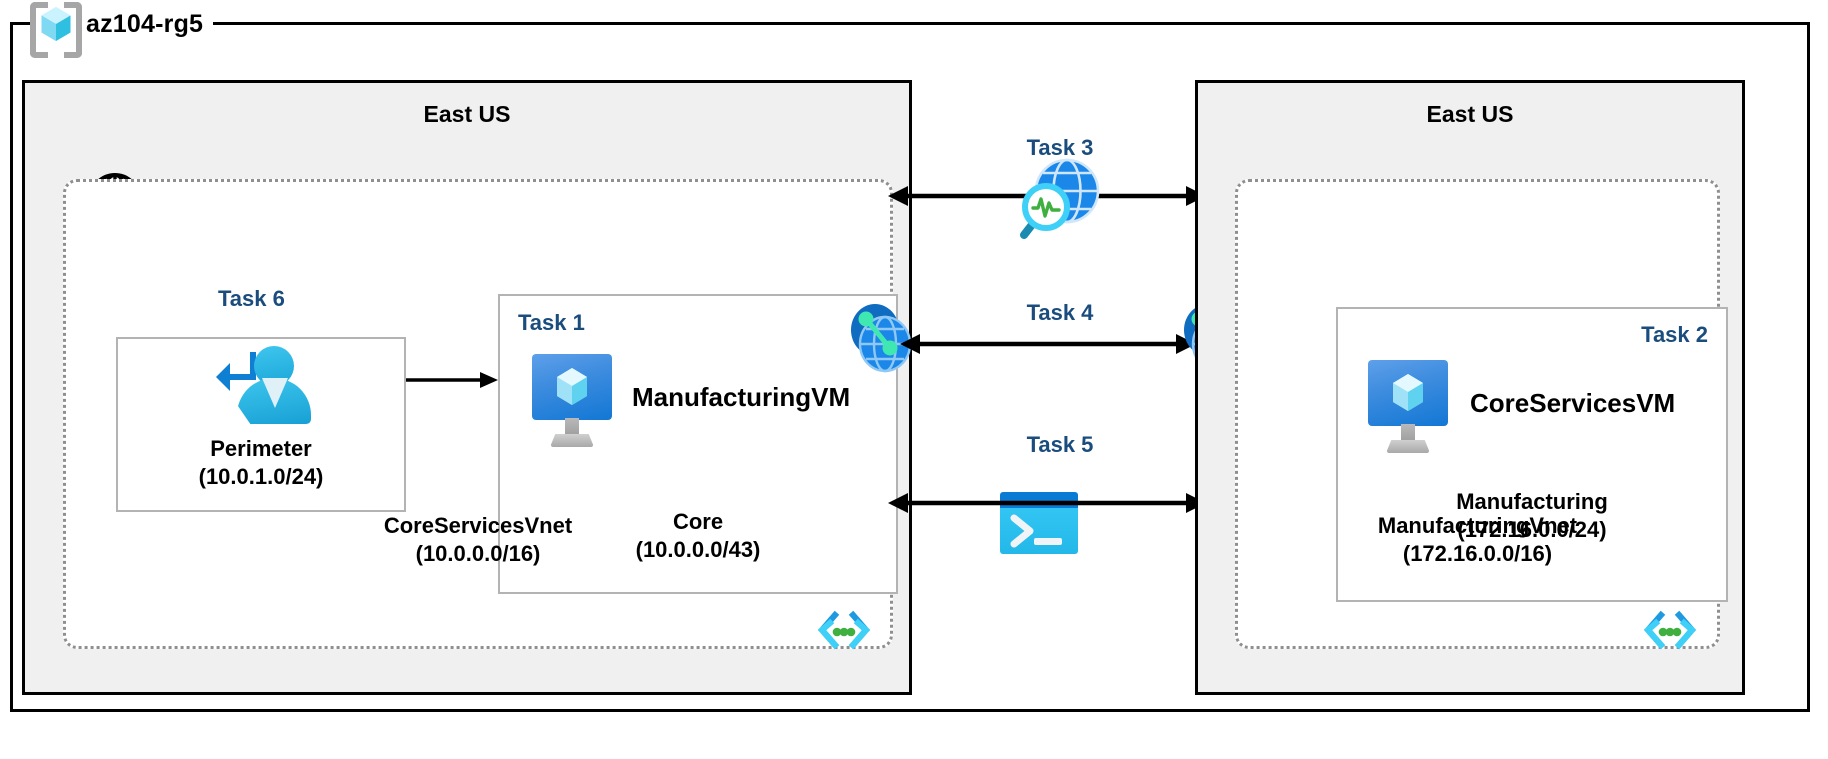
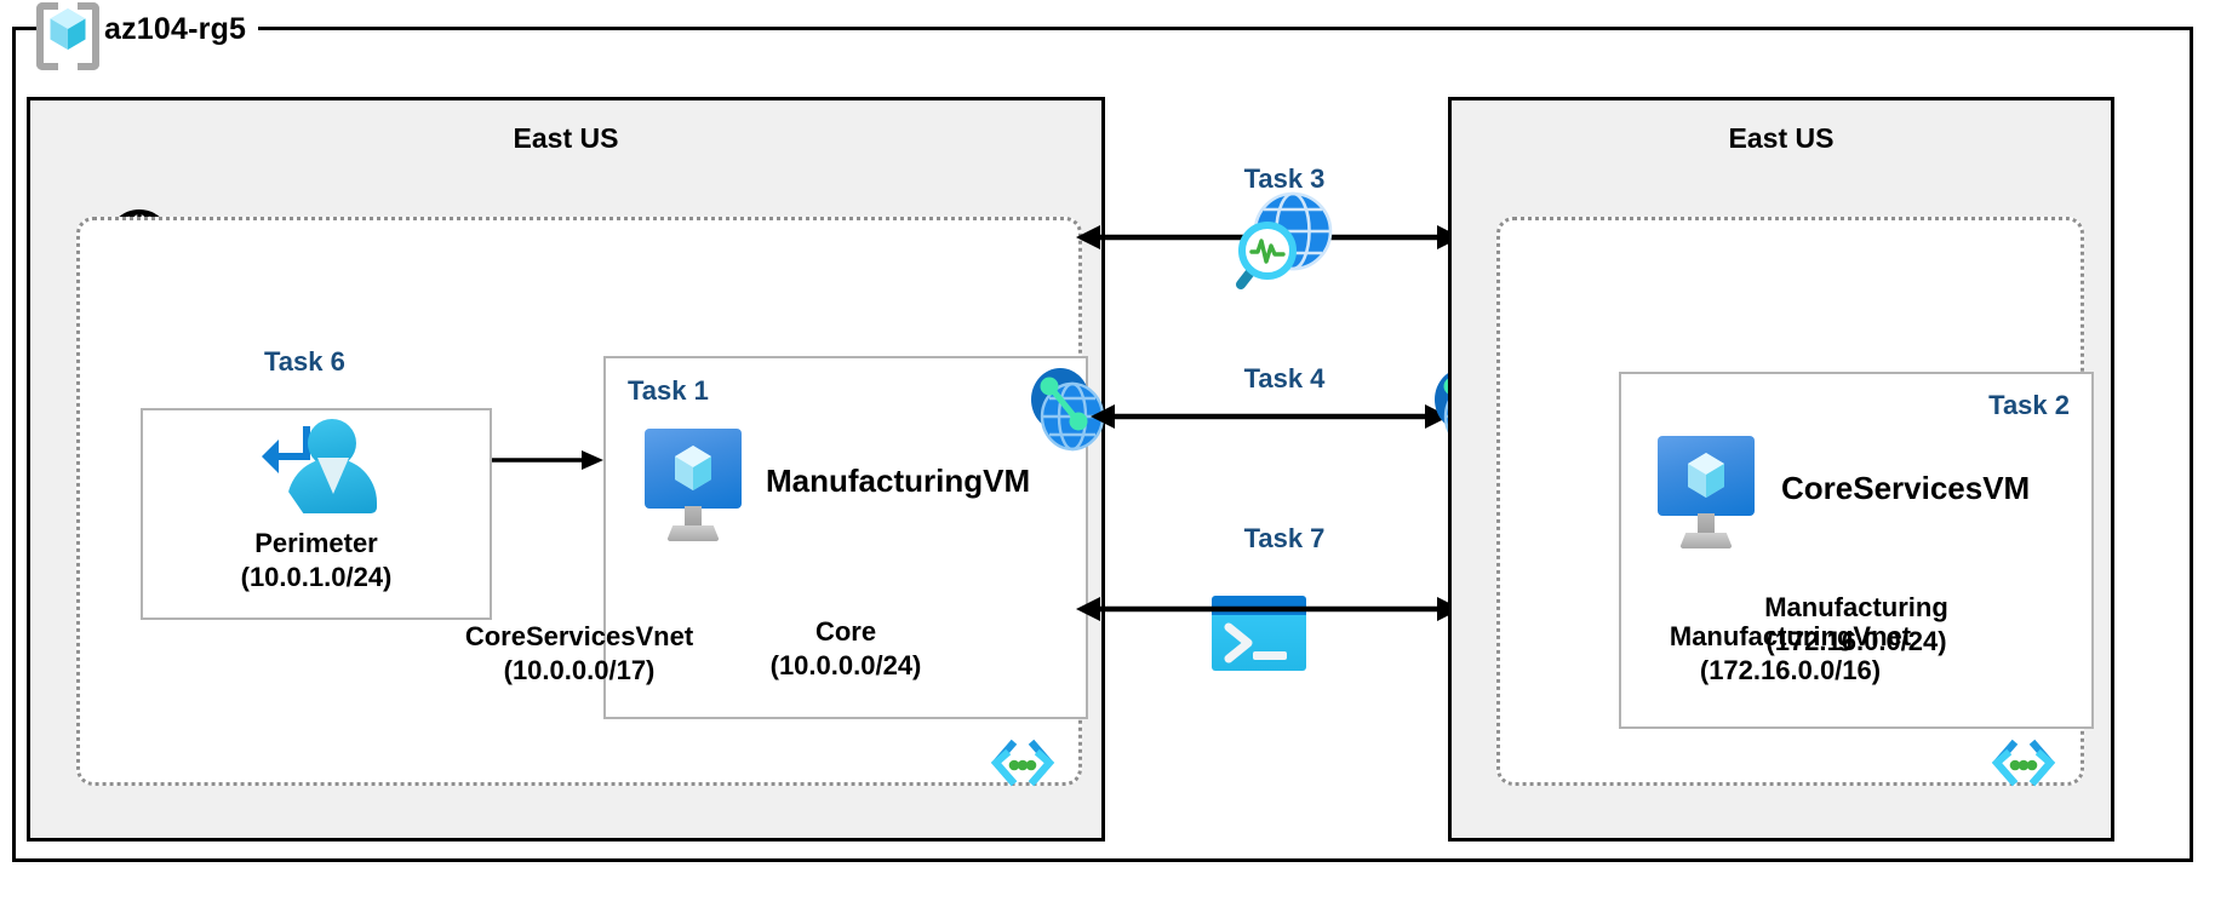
  az104-rg5
  East US
  Task 6
  Perimeter
  (10.0.1.0/24)
  Task 1
  ManufacturingVM
  Core
- (10.0.0.0/43)
+ (10.0.0.0/24)
  CoreServicesVnet
- (10.0.0.0/16)
+ (10.0.0.0/17)
  Task 3
  Task 4
- Task 5
+ Task 7
  East US
  Task 2
  CoreServicesVM
  Manufacturing
  (172.16.0.0/24)
  ManufacturingVnet
  (172.16.0.0/16)
